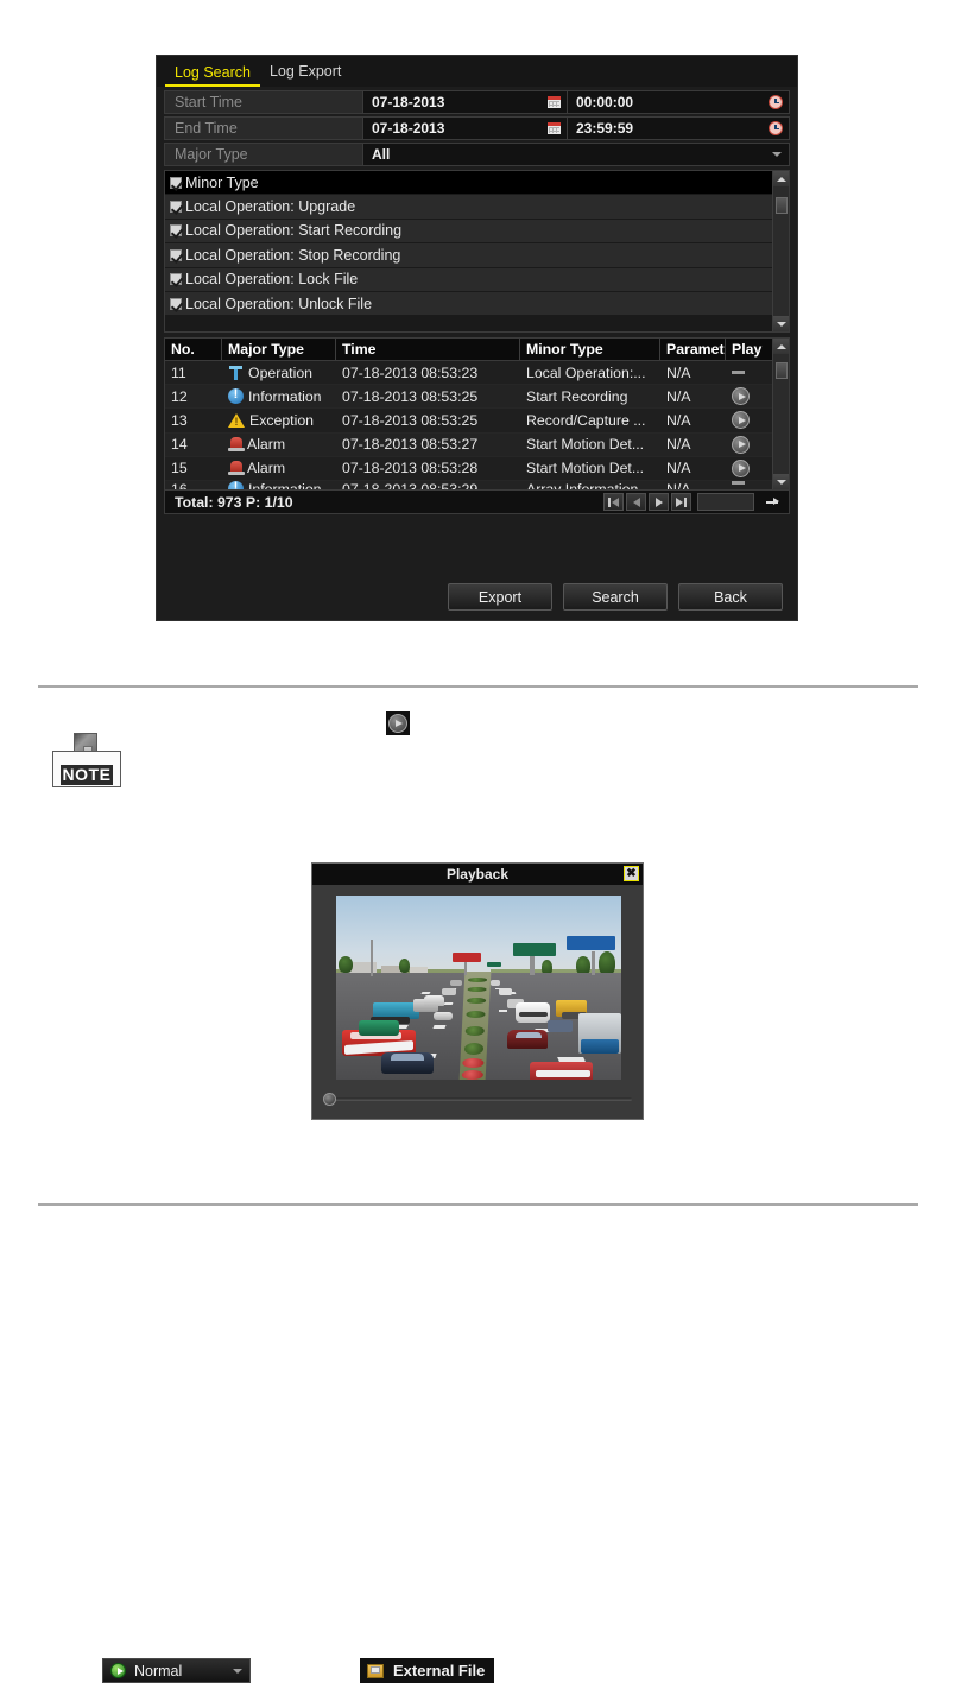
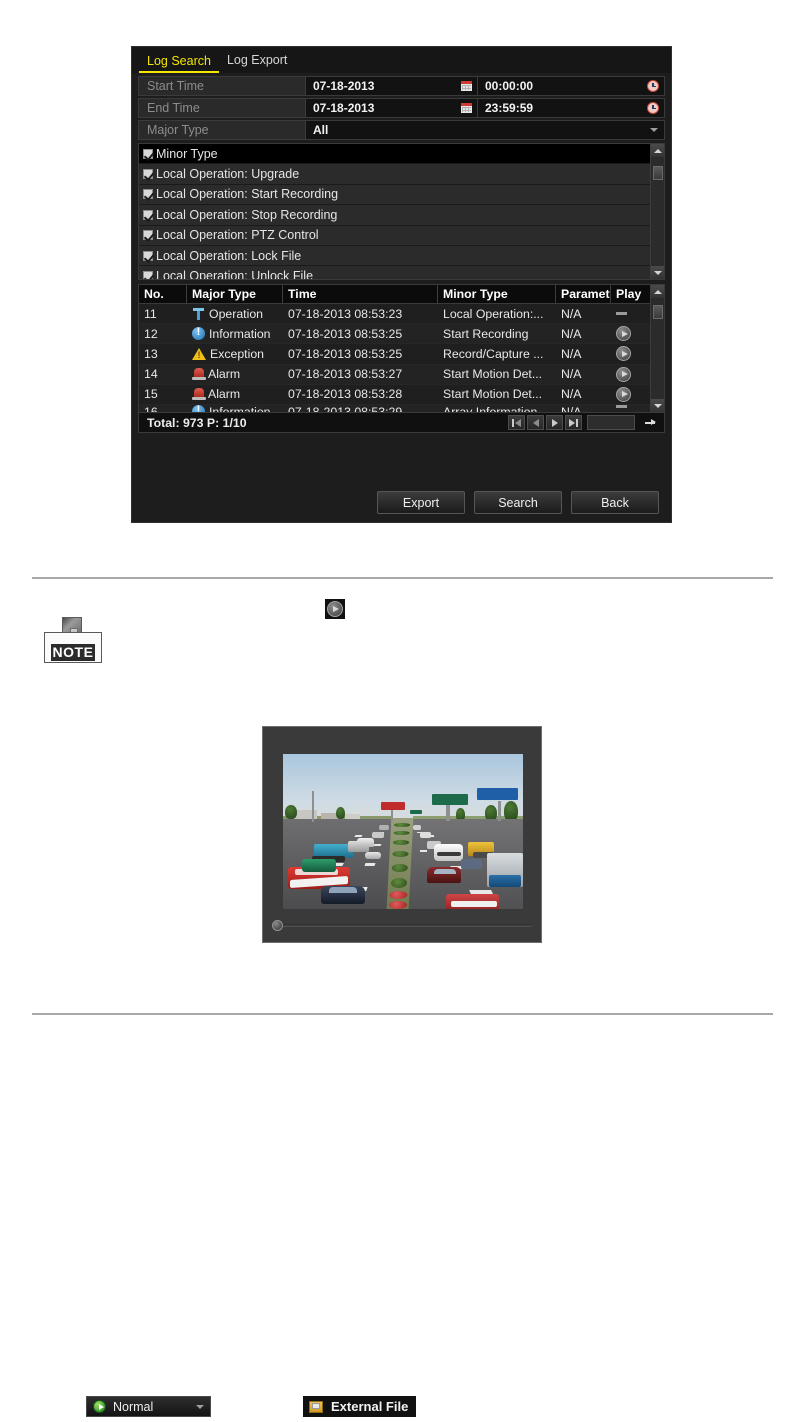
  Log Search
  Log Export
  Start Time
  07-18-2013
  00:00:00
  End Time
  07-18-2013
  23:59:59
  Major Type
  All
  Minor Type
  Local Operation: Upgrade
  Local Operation: Start Recording
  Local Operation: Stop Recording
+ Local Operation: PTZ Control
  Local Operation: Lock File
  Local Operation: Unlock File
  No.
  Major Type
  Time
  Minor Type
  Paramet
  Play
  11
  Operation
  07-18-2013 08:53:23
  Local Operation:...
  N/A
  12
  Information
  07-18-2013 08:53:25
  Start Recording
  N/A
  13
  Exception
  07-18-2013 08:53:25
  Record/Capture ...
  N/A
  14
  Alarm
  07-18-2013 08:53:27
  Start Motion Det...
  N/A
  15
  Alarm
  07-18-2013 08:53:28
  Start Motion Det...
  N/A
  16
  Information
  07-18-2013 08:53:29
  Array Information
  N/A
  Total: 973 P: 1/10
  Export
  Search
  Back
  NOTE
- Playback
- ✖
  Normal
  External File
